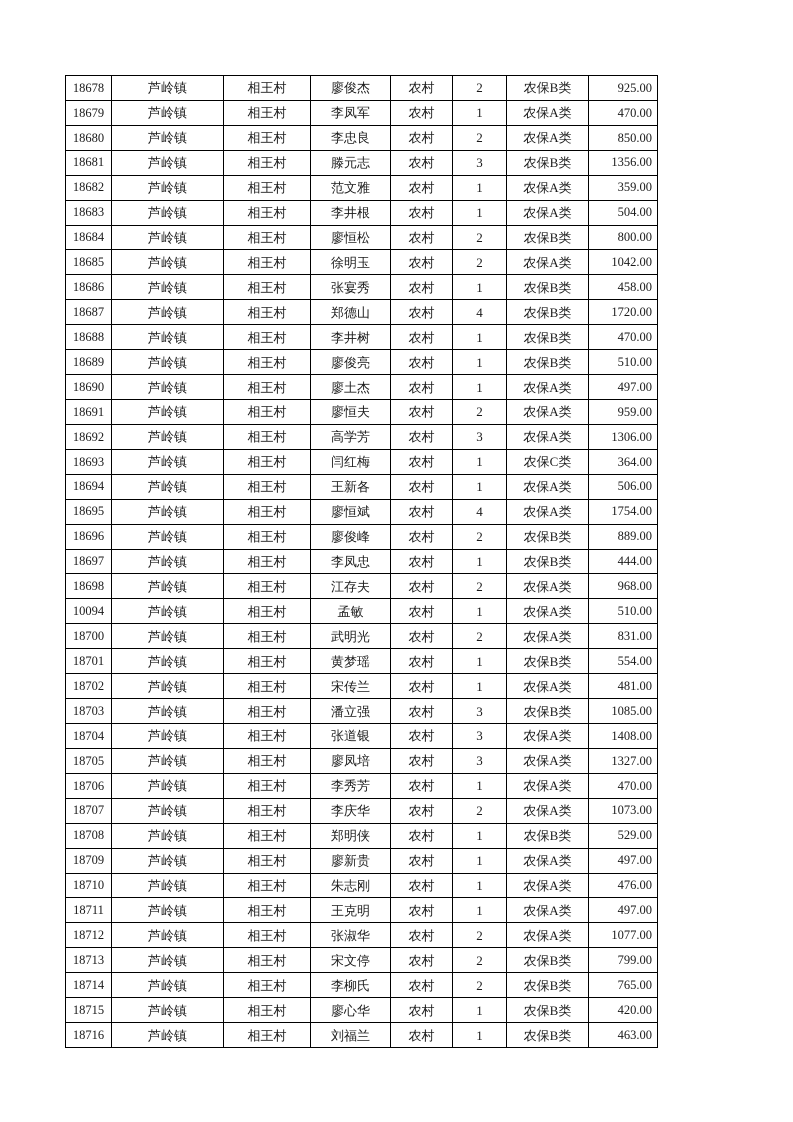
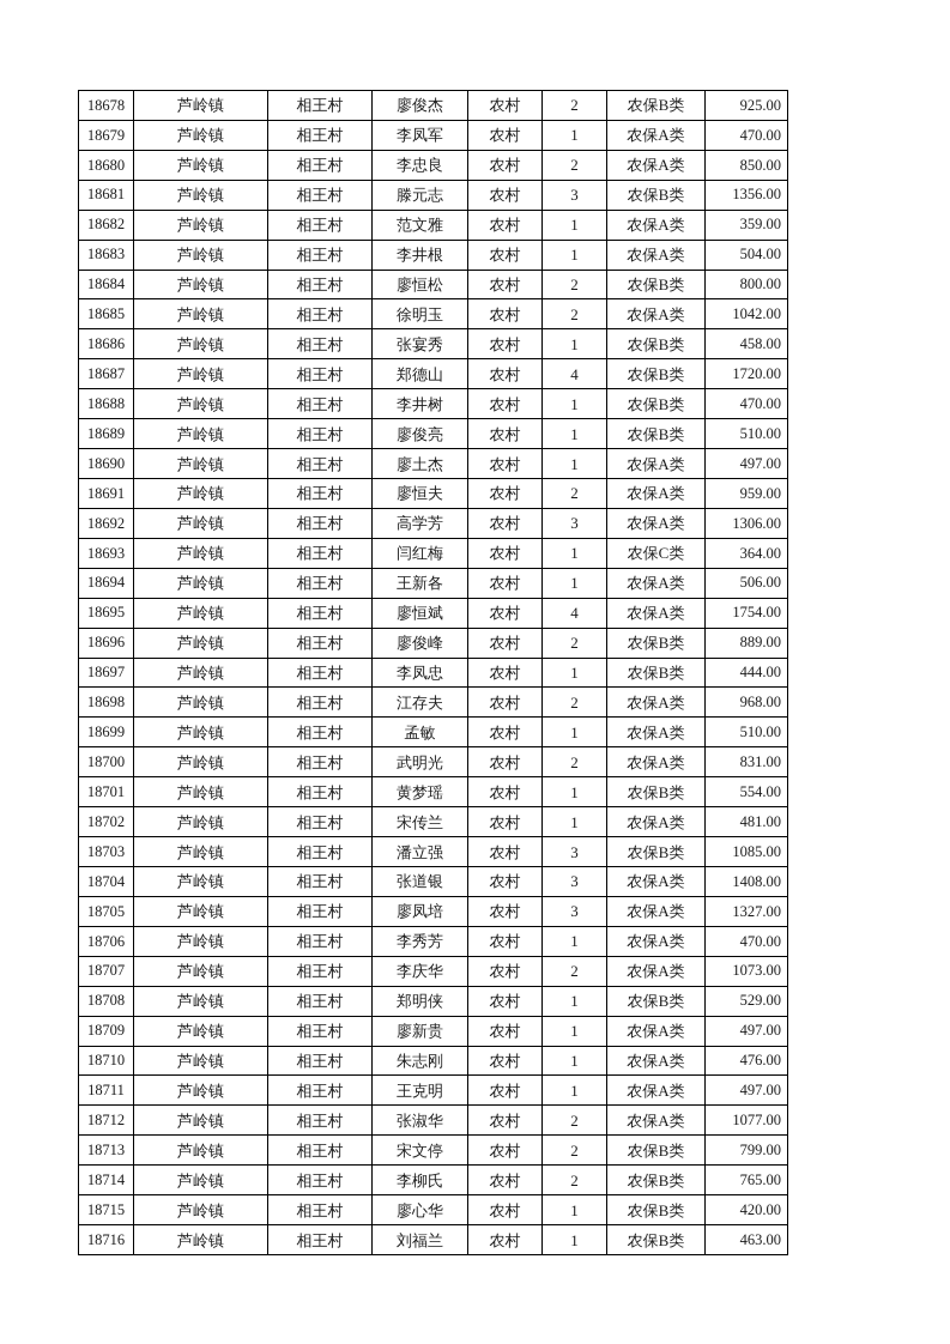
  18678	芦岭镇	相王村	廖俊杰	农村	2	农保B类	925.00
  18679	芦岭镇	相王村	李凤军	农村	1	农保A类	470.00
  18680	芦岭镇	相王村	李忠良	农村	2	农保A类	850.00
  18681	芦岭镇	相王村	滕元志	农村	3	农保B类	1356.00
  18682	芦岭镇	相王村	范文雅	农村	1	农保A类	359.00
  18683	芦岭镇	相王村	李井根	农村	1	农保A类	504.00
  18684	芦岭镇	相王村	廖恒松	农村	2	农保B类	800.00
  18685	芦岭镇	相王村	徐明玉	农村	2	农保A类	1042.00
  18686	芦岭镇	相王村	张宴秀	农村	1	农保B类	458.00
  18687	芦岭镇	相王村	郑德山	农村	4	农保B类	1720.00
  18688	芦岭镇	相王村	李井树	农村	1	农保B类	470.00
  18689	芦岭镇	相王村	廖俊亮	农村	1	农保B类	510.00
  18690	芦岭镇	相王村	廖土杰	农村	1	农保A类	497.00
  18691	芦岭镇	相王村	廖恒夫	农村	2	农保A类	959.00
  18692	芦岭镇	相王村	高学芳	农村	3	农保A类	1306.00
  18693	芦岭镇	相王村	闫红梅	农村	1	农保C类	364.00
  18694	芦岭镇	相王村	王新各	农村	1	农保A类	506.00
  18695	芦岭镇	相王村	廖恒斌	农村	4	农保A类	1754.00
  18696	芦岭镇	相王村	廖俊峰	农村	2	农保B类	889.00
  18697	芦岭镇	相王村	李凤忠	农村	1	农保B类	444.00
  18698	芦岭镇	相王村	江存夫	农村	2	农保A类	968.00
- 10094	芦岭镇	相王村	孟敏	农村	1	农保A类	510.00
+ 18699	芦岭镇	相王村	孟敏	农村	1	农保A类	510.00
  18700	芦岭镇	相王村	武明光	农村	2	农保A类	831.00
  18701	芦岭镇	相王村	黄梦瑶	农村	1	农保B类	554.00
  18702	芦岭镇	相王村	宋传兰	农村	1	农保A类	481.00
  18703	芦岭镇	相王村	潘立强	农村	3	农保B类	1085.00
  18704	芦岭镇	相王村	张道银	农村	3	农保A类	1408.00
  18705	芦岭镇	相王村	廖凤培	农村	3	农保A类	1327.00
  18706	芦岭镇	相王村	李秀芳	农村	1	农保A类	470.00
  18707	芦岭镇	相王村	李庆华	农村	2	农保A类	1073.00
  18708	芦岭镇	相王村	郑明侠	农村	1	农保B类	529.00
  18709	芦岭镇	相王村	廖新贵	农村	1	农保A类	497.00
  18710	芦岭镇	相王村	朱志刚	农村	1	农保A类	476.00
  18711	芦岭镇	相王村	王克明	农村	1	农保A类	497.00
  18712	芦岭镇	相王村	张淑华	农村	2	农保A类	1077.00
  18713	芦岭镇	相王村	宋文停	农村	2	农保B类	799.00
  18714	芦岭镇	相王村	李柳氏	农村	2	农保B类	765.00
  18715	芦岭镇	相王村	廖心华	农村	1	农保B类	420.00
  18716	芦岭镇	相王村	刘福兰	农村	1	农保B类	463.00
